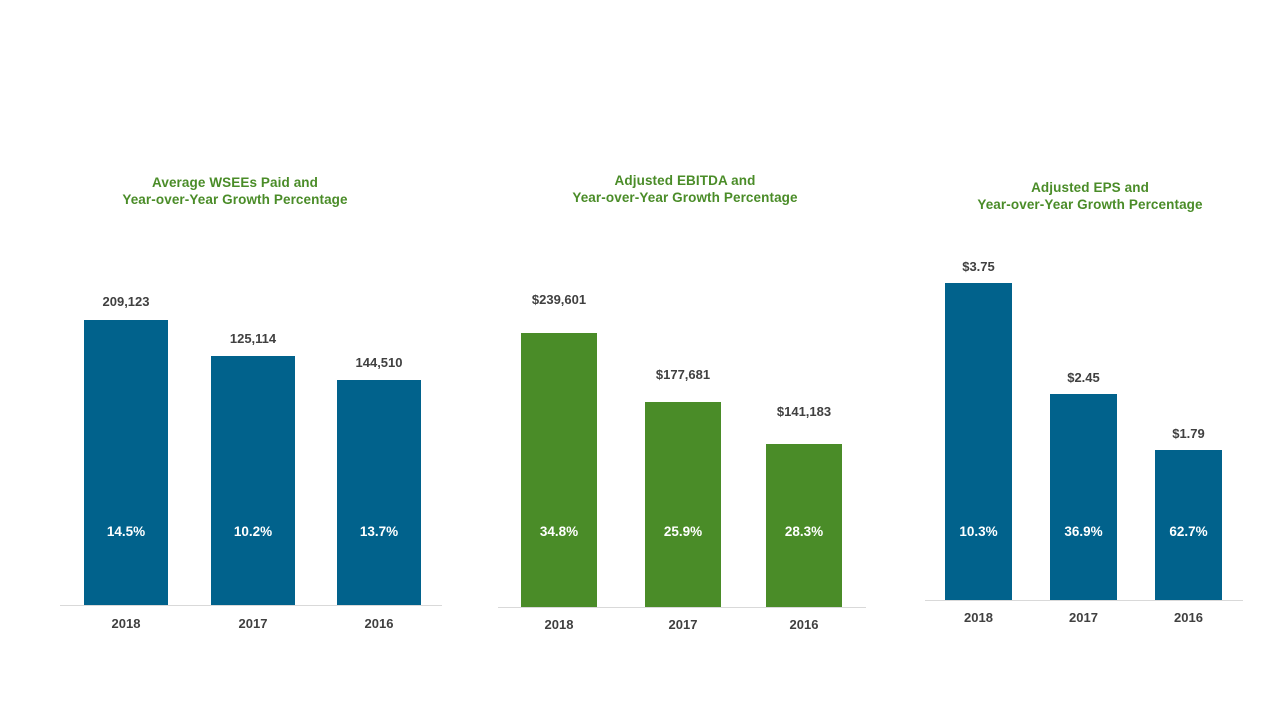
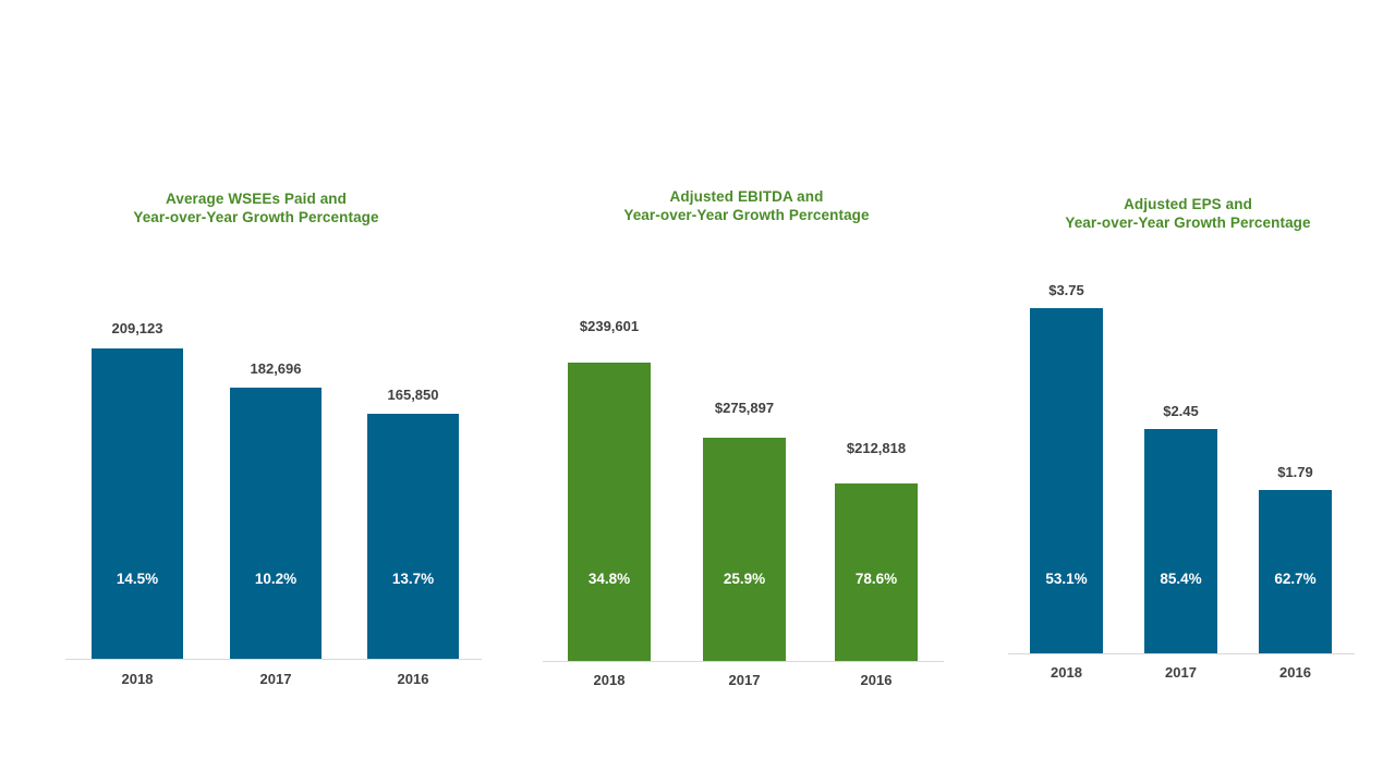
  Average WSEEs Paid and
  Year-over-Year Growth Percentage
  Adjusted EBITDA and
  Year-over-Year Growth Percentage
  Adjusted EPS and
  Year-over-Year Growth Percentage
  209,123
  14.5%
  2018
- 125,114
+ 182,696
  10.2%
  2017
- 144,510
+ 165,850
  13.7%
  2016
  $239,601
  34.8%
  2018
- $177,681
+ $275,897
  25.9%
  2017
- $141,183
+ $212,818
- 28.3%
+ 78.6%
  2016
  $3.75
- 10.3%
+ 53.1%
  2018
  $2.45
- 36.9%
+ 85.4%
  2017
  $1.79
  62.7%
  2016
